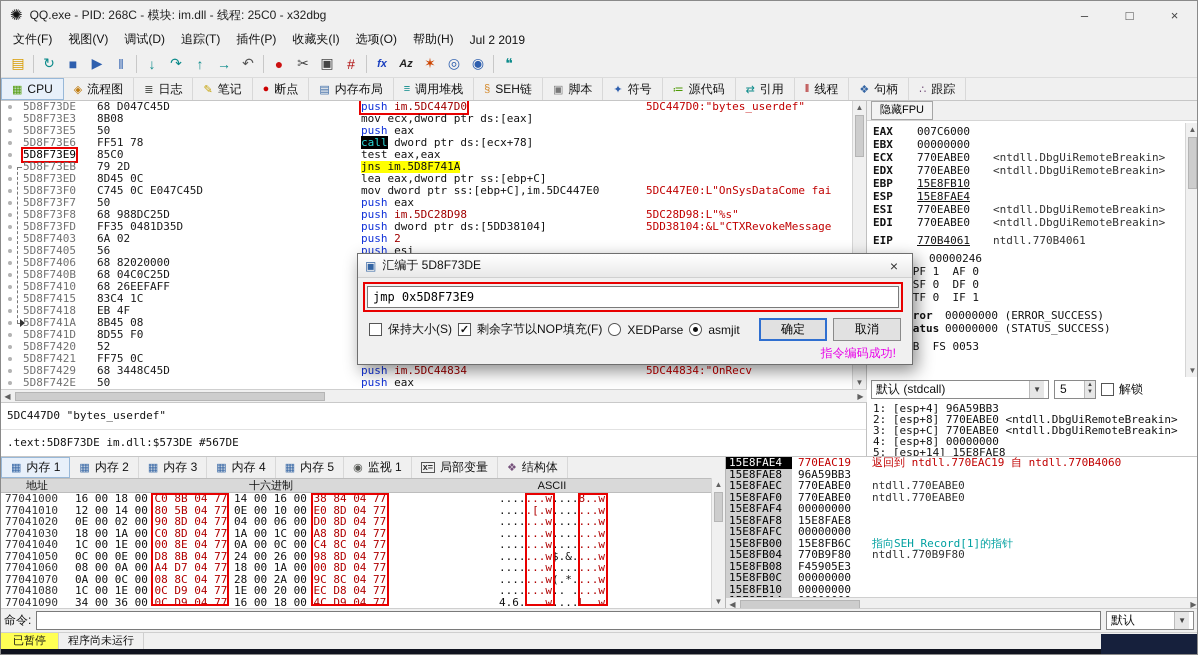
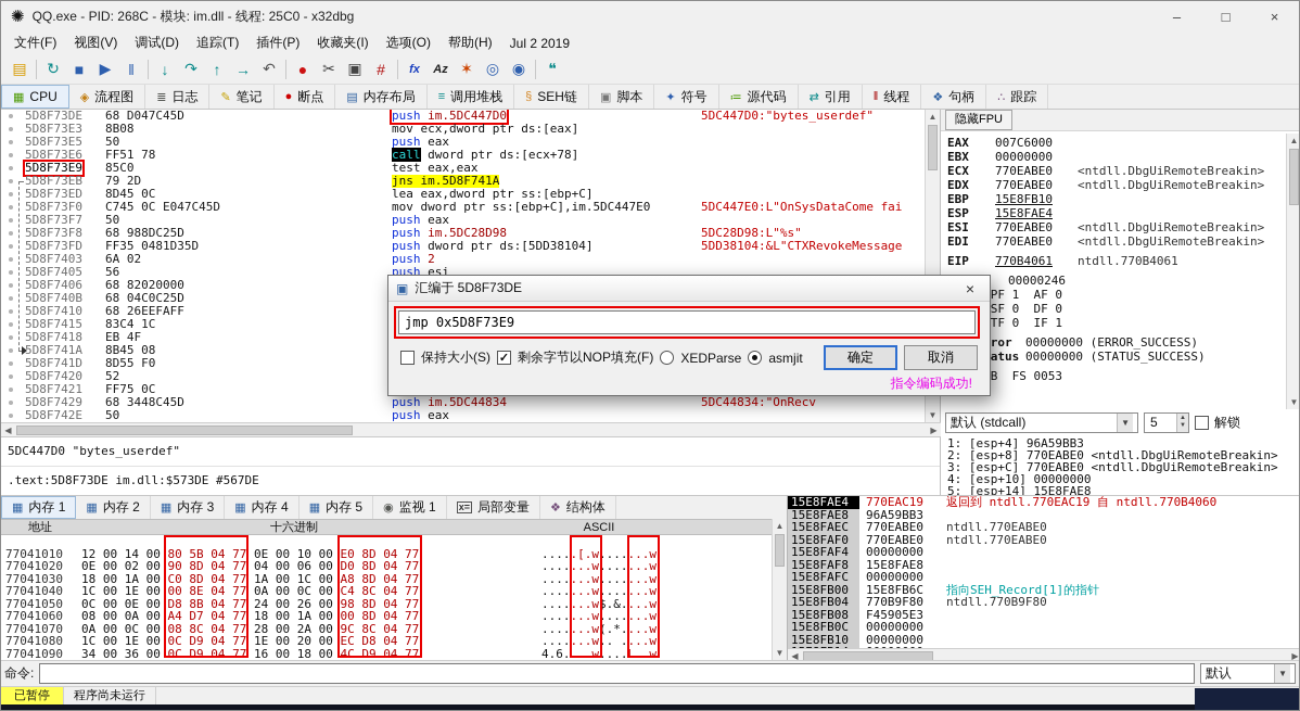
  ✺
  QQ.exe - PID: 268C - 模块: im.dll - 线程: 25C0 - x32dbg
  –
  □
  ×
  文件(F)
  视图(V)
  调试(D)
  追踪(T)
  插件(P)
  收藏夹(I)
  选项(O)
  帮助(H)
  Jul 2 2019
  ▤
  ↻
  ■
  ▶
  ‖
  ↓
  ↷
  ↑
  →
  ↶
  ●
  ✂
  ▣
  #
  fx
  Az
  ✶
  ◎
  ◉
  ❝
  ▦
  CPU
  ◈
  流程图
  ≣
  日志
  ✎
  笔记
  ●
  断点
  ▤
  内存布局
  ≡
  调用堆栈
  §
  SEH链
  ▣
  脚本
  ✦
  符号
  ≔
  源代码
  ⇄
  引用
  ‖
  线程
  ❖
  句柄
  ∴
  跟踪
  5D8F73DE
  68 D047C45D
  push im.5DC447D0
  5DC447D0:"bytes_userdef"
  5D8F73E3
  8B08
  mov ecx,dword ptr ds:[eax]
  5D8F73E5
  50
  push eax
  5D8F73E6
  FF51 78
  call dword ptr ds:[ecx+78]
  5D8F73E9
  85C0
  test eax,eax
  5D8F73EB
  79 2D
  jns im.5D8F741A
  5D8F73ED
  8D45 0C
  lea eax,dword ptr ss:[ebp+C]
  5D8F73F0
  C745 0C E047C45D
  mov dword ptr ss:[ebp+C],im.5DC447E0
  5DC447E0:L"OnSysDataCome fai
  5D8F73F7
  50
  push eax
  5D8F73F8
  68 988DC25D
  push im.5DC28D98
  5DC28D98:L"%s"
  5D8F73FD
  FF35 0481D35D
  push dword ptr ds:[5DD38104]
  5DD38104:&L"CTXRevokeMessage
  5D8F7403
  6A 02
  push 2
  5D8F7405
  56
  push esi
  5D8F7406
  68 82020000
  5D8F740B
  68 04C0C25D
  5D8F7410
  68 26EEFAFF
  5D8F7415
  83C4 1C
  5D8F7418
  EB 4F
  5D8F741A
  8B45 08
  5D8F741D
  8D55 F0
  5D8F7420
  52
  5D8F7421
  FF75 0C
  5D8F7429
  68 3448C45D
  push im.5DC44834
  5DC44834:"OnRecv
  5D8F742E
  50
  push eax
  ▲
  ▼
  ◀
  ▶
  5DC447D0 "bytes_userdef"
  .text:5D8F73DE im.dll:$573DE #567DE
  隐藏FPU
  EAX 007C6000
  EBX 00000000
  ECX 770EABE0 <ntdll.DbgUiRemoteBreakin>
  EDX 770EABE0 <ntdll.DbgUiRemoteBreakin>
  EBP 15E8FB10
  ESP 15E8FAE4
  ESI 770EABE0 <ntdll.DbgUiRemoteBreakin>
  EDI 770EABE0 <ntdll.DbgUiRemoteBreakin>
  EIP 770B4061 ntdll.770B4061
  ror 00000000 (ERROR_SUCCESS)
  atus 00000000 (STATUS_SUCCESS)
  默认 (stdcall)
  ▼
  5
  解锁
  1: [esp+4] 96A59BB3
  2: [esp+8] 770EABE0 <ntdll.DbgUiRemoteBreakin>
  3: [esp+C] 770EABE0 <ntdll.DbgUiRemoteBreakin>
- 4: [esp+8] 00000000
+ 4: [esp+10] 00000000
  5: [esp+14] 15E8FAE8
  ▲
  ▼
  ▦
  内存 1
  ▦
  内存 2
  ▦
  内存 3
  ▦
  内存 4
  ▦
  内存 5
  ◉
  监视 1
  x=
  局部变量
  ❖
  结构体
  地址
  十六进制
  ASCII
- 77041000
- 16 00 18 00 C0 8B 04 77 14 00 16 00 38 84 04 77
- .......w....8..w
  77041010
  12 00 14 00 80 5B 04 77 0E 00 10 00 E0 8D 04 77
  .....[.w.......w
  77041020
  0E 00 02 00 90 8D 04 77 04 00 06 00 D0 8D 04 77
  .......w.......w
  77041030
  18 00 1A 00 C0 8D 04 77 1A 00 1C 00 A8 8D 04 77
  .......w.......w
  77041040
  1C 00 1E 00 00 8E 04 77 0A 00 0C 00 C4 8C 04 77
  .......w.......w
  77041050
  0C 00 0E 00 D8 8B 04 77 24 00 26 00 98 8D 04 77
  .......w$.&....w
  77041060
  08 00 0A 00 A4 D7 04 77 18 00 1A 00 00 8D 04 77
  .......w.......w
  77041070
  0A 00 0C 00 08 8C 04 77 28 00 2A 00 9C 8C 04 77
  .......w(.*....w
  77041080
  1C 00 1E 00 0C D9 04 77 1E 00 20 00 EC D8 04 77
  .......w.. ....w
  77041090
  34 00 36 00 0C D9 04 77 16 00 18 00 4C D9 04 77
  4.6....w....L..w
  ▲
  ▼
  15E8FAE4
  770EAC19
  返回到 ntdll.770EAC19 自 ntdll.770B4060
  15E8FAE8
  96A59BB3
  15E8FAEC
  770EABE0
  ntdll.770EABE0
  15E8FAF0
  770EABE0
  ntdll.770EABE0
  15E8FAF4
  00000000
  15E8FAF8
  15E8FAE8
  15E8FAFC
  00000000
  15E8FB00
  15E8FB6C
  指向SEH_Record[1]的指针
  15E8FB04
  770B9F80
  ntdll.770B9F80
  15E8FB08
  F45905E3
  15E8FB0C
  00000000
  15E8FB10
  00000000
  ◀
  ▶
  命令:
  默认
  ▼
  已暂停
  程序尚未运行
  ▣
  汇编于 5D8F73DE
  ×
  jmp 0x5D8F73E9
  保持大小(S)
  剩余字节以NOP填充(F)
  XEDParse
  asmjit
  确定
  取消
  指令编码成功!
